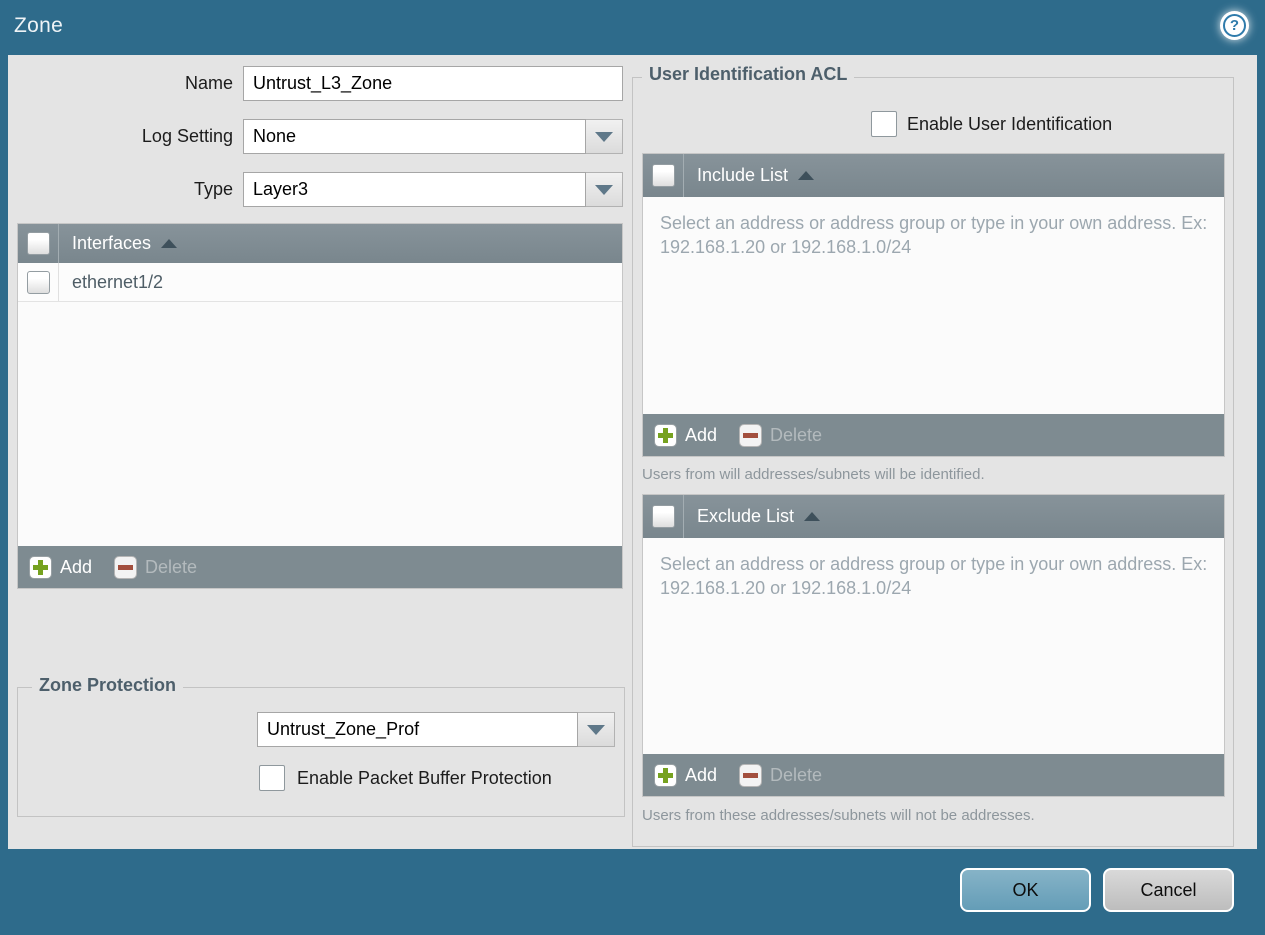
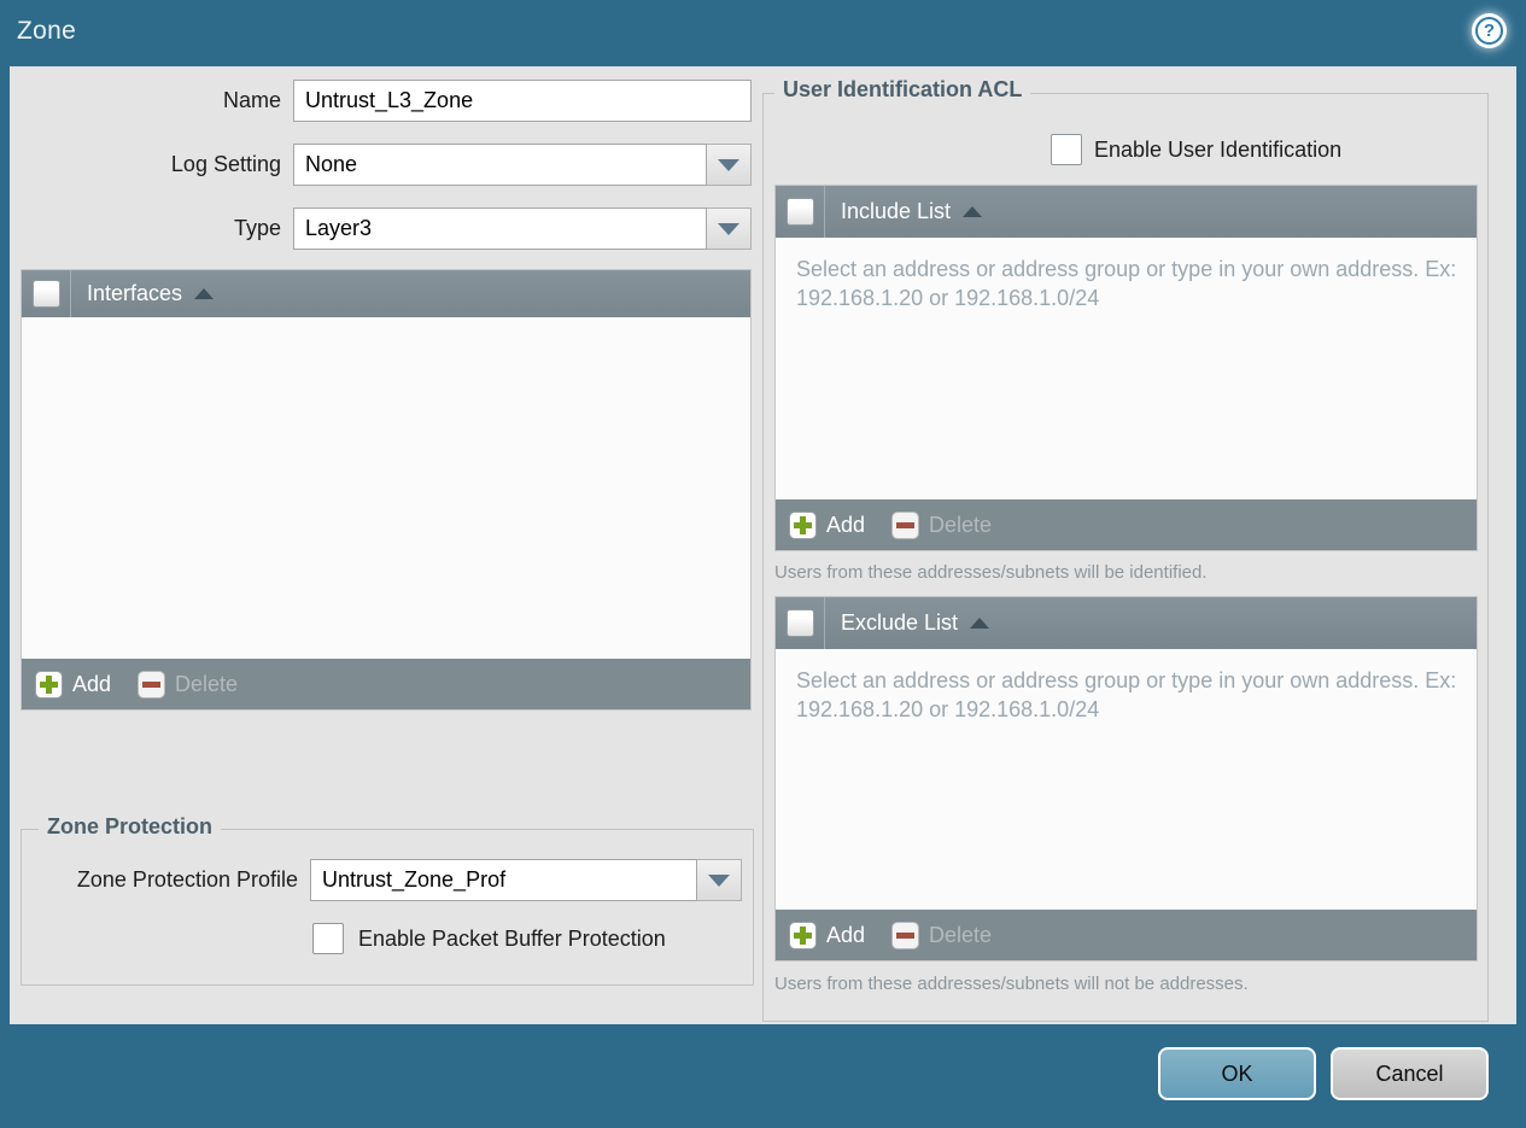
  Zone
  ?
  Name
  Untrust_L3_Zone
  Log Setting
  None
  Type
  Layer3
  Interfaces
- ethernet1/2
  Add
  Delete
  Zone Protection
+ Zone Protection Profile
  Untrust_Zone_Prof
  Enable Packet Buffer Protection
  User Identification ACL
  Enable User Identification
  Include List
  Select an address or address group or type in your own address. Ex: 192.168.1.20 or 192.168.1.0/24
  Add
  Delete
- Users from will addresses/subnets will be identified.
+ Users from these addresses/subnets will be identified.
  Exclude List
  Select an address or address group or type in your own address. Ex: 192.168.1.20 or 192.168.1.0/24
  Add
  Delete
  Users from these addresses/subnets will not be addresses.
  OK
  Cancel
